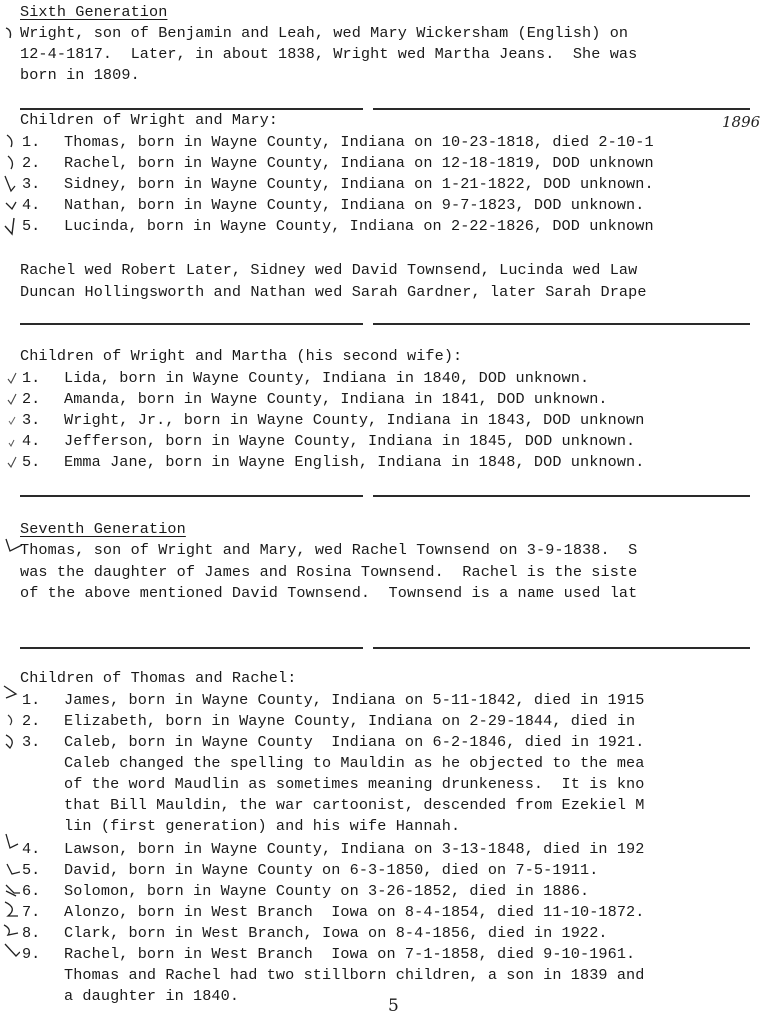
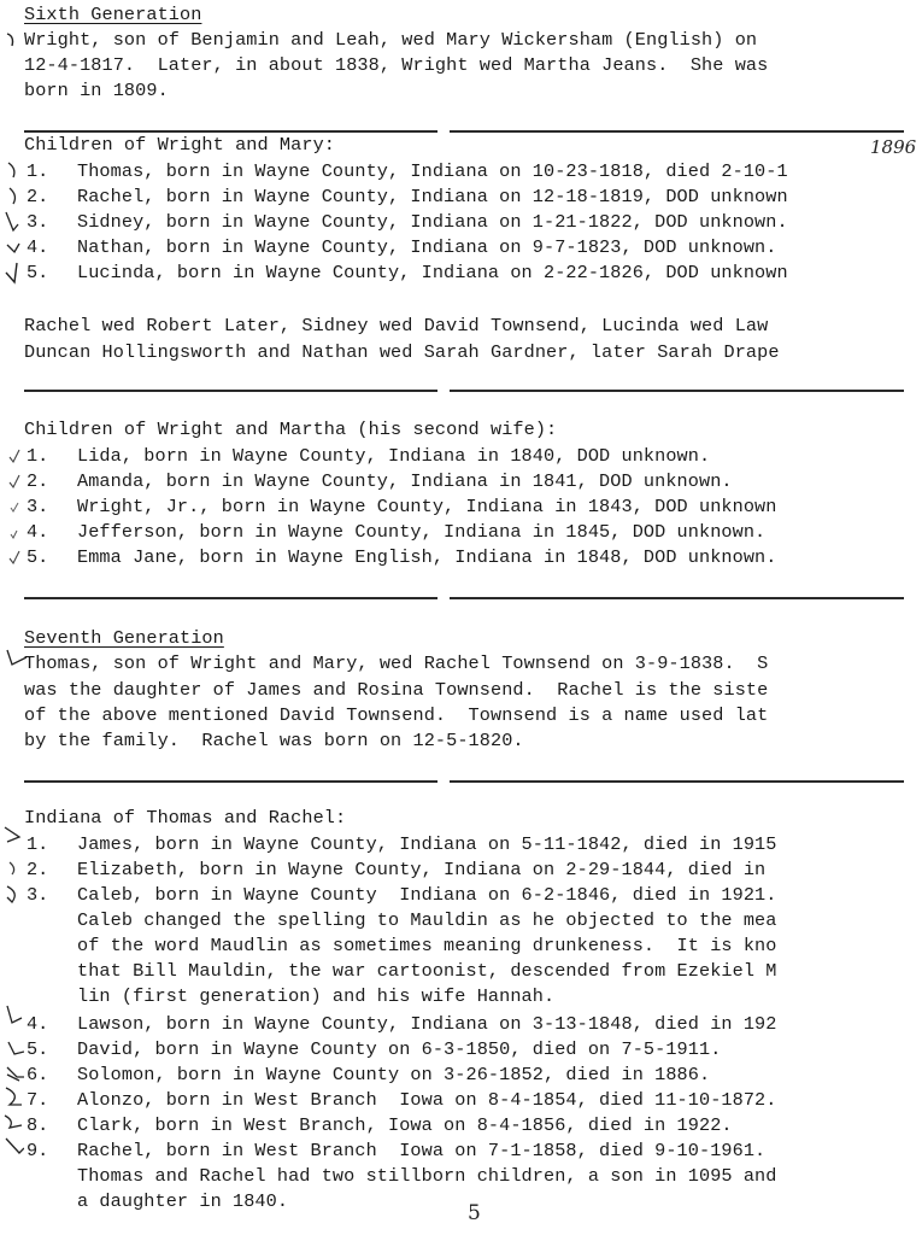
  Sixth Generation
  Wright, son of Benjamin and Leah, wed Mary Wickersham (English) on
  12-4-1817. Later, in about 1838, Wright wed Martha Jeans. She was
  born in 1809.
  Children of Wright and Mary:
  1896
  1.
  Thomas, born in Wayne County, Indiana on 10-23-1818, died 2-10-1
  2.
  Rachel, born in Wayne County, Indiana on 12-18-1819, DOD unknown
  3.
  Sidney, born in Wayne County, Indiana on 1-21-1822, DOD unknown.
  4.
  Nathan, born in Wayne County, Indiana on 9-7-1823, DOD unknown.
  5.
  Lucinda, born in Wayne County, Indiana on 2-22-1826, DOD unknown
  Rachel wed Robert Later, Sidney wed David Townsend, Lucinda wed Law
  Duncan Hollingsworth and Nathan wed Sarah Gardner, later Sarah Drape
  Children of Wright and Martha (his second wife):
  1.
  Lida, born in Wayne County, Indiana in 1840, DOD unknown.
  2.
  Amanda, born in Wayne County, Indiana in 1841, DOD unknown.
  3.
  Wright, Jr., born in Wayne County, Indiana in 1843, DOD unknown
  4.
  Jefferson, born in Wayne County, Indiana in 1845, DOD unknown.
  5.
  Emma Jane, born in Wayne English, Indiana in 1848, DOD unknown.
  Seventh Generation
  Thomas, son of Wright and Mary, wed Rachel Townsend on 3-9-1838. S
  was the daughter of James and Rosina Townsend. Rachel is the siste
  of the above mentioned David Townsend. Townsend is a name used lat
+ by the family. Rachel was born on 12-5-1820.
- Children of Thomas and Rachel:
+ Indiana of Thomas and Rachel:
  1.
  James, born in Wayne County, Indiana on 5-11-1842, died in 1915
  2.
  Elizabeth, born in Wayne County, Indiana on 2-29-1844, died in
  3.
  Caleb, born in Wayne County Indiana on 6-2-1846, died in 1921.
  Caleb changed the spelling to Mauldin as he objected to the mea
  of the word Maudlin as sometimes meaning drunkeness. It is kno
  that Bill Mauldin, the war cartoonist, descended from Ezekiel M
  lin (first generation) and his wife Hannah.
  4.
  Lawson, born in Wayne County, Indiana on 3-13-1848, died in 192
  5.
  David, born in Wayne County on 6-3-1850, died on 7-5-1911.
  6.
  Solomon, born in Wayne County on 3-26-1852, died in 1886.
  7.
  Alonzo, born in West Branch Iowa on 8-4-1854, died 11-10-1872.
  8.
  Clark, born in West Branch, Iowa on 8-4-1856, died in 1922.
  9.
  Rachel, born in West Branch Iowa on 7-1-1858, died 9-10-1961.
- Thomas and Rachel had two stillborn children, a son in 1839 and
+ Thomas and Rachel had two stillborn children, a son in 1095 and
  a daughter in 1840.
  5
